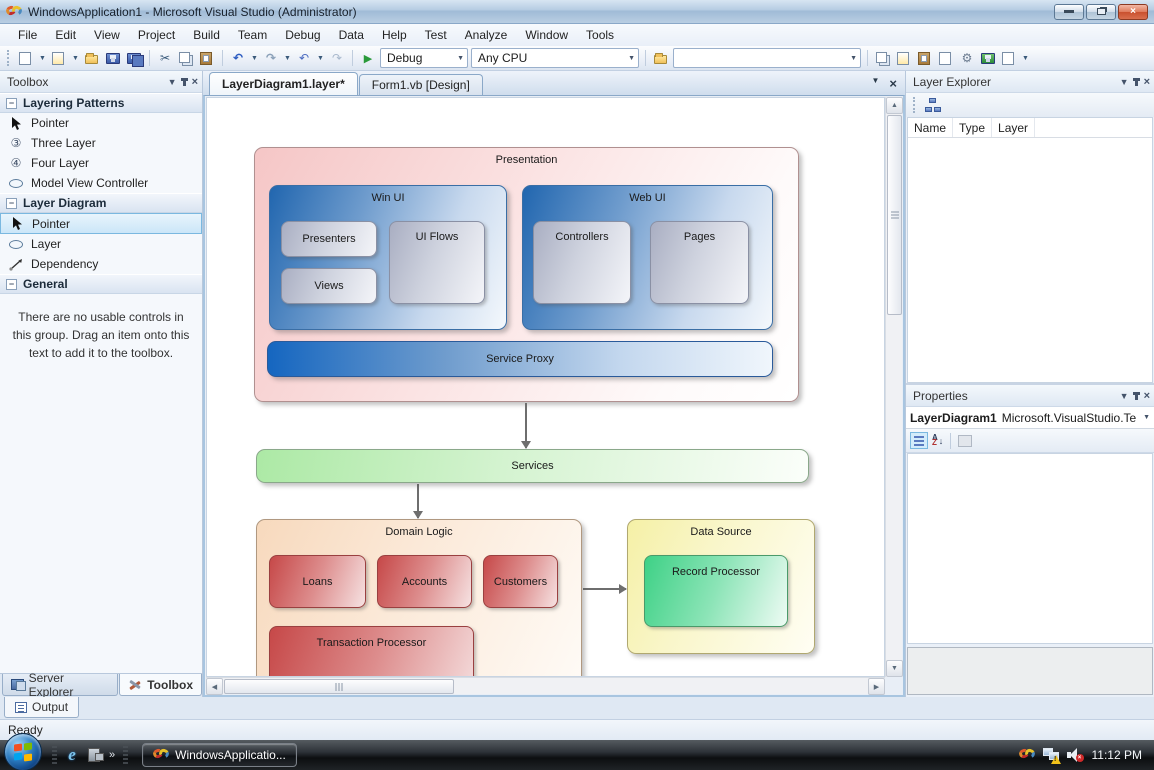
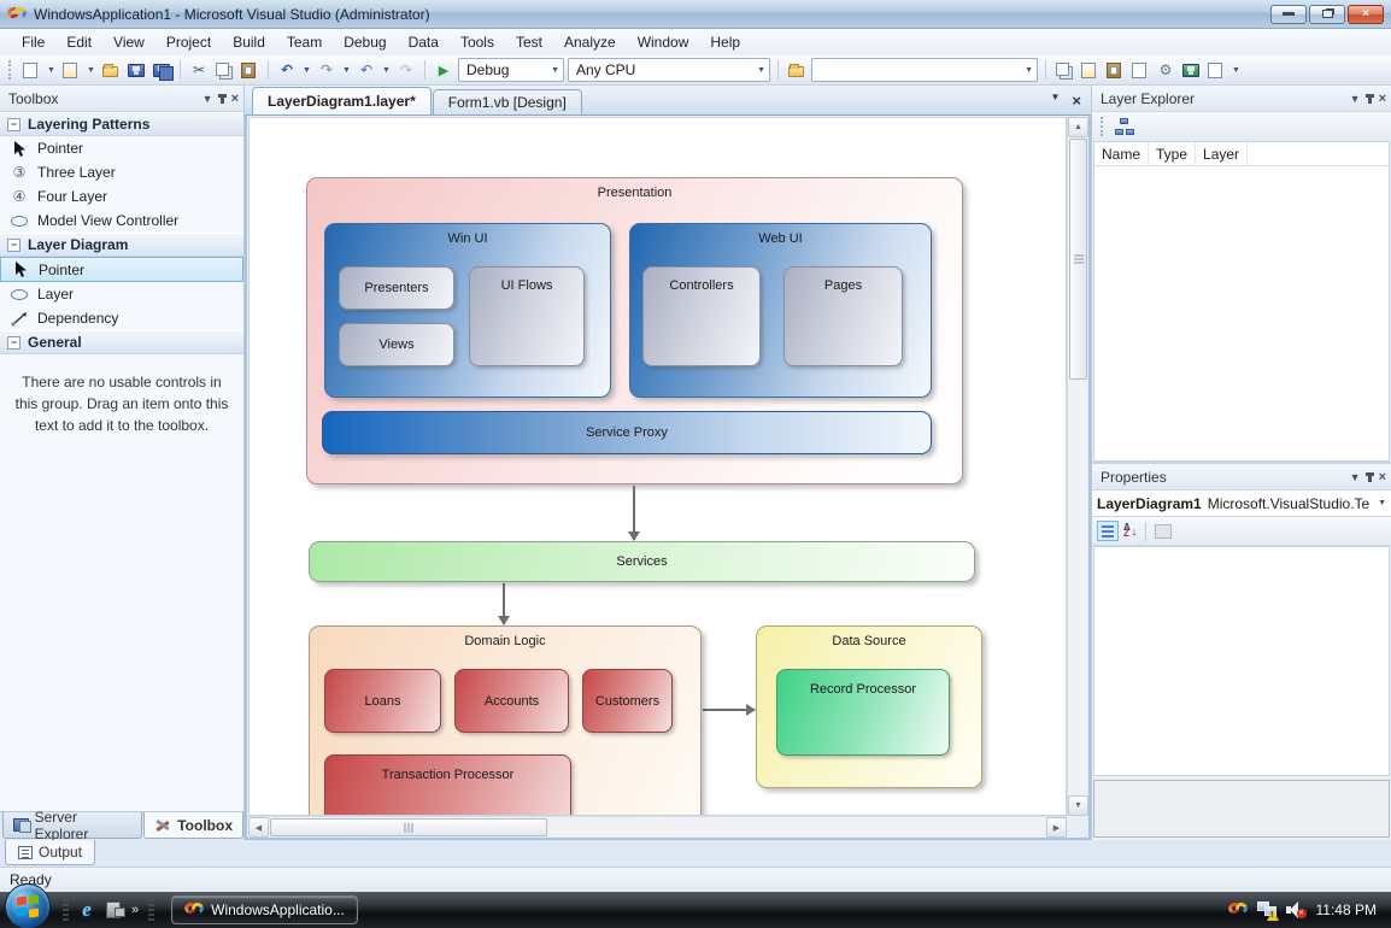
  WindowsApplication1 - Microsoft Visual Studio (Administrator)
  ×
  File
  Edit
  View
  Project
  Build
  Team
  Debug
  Data
- Help
+ Tools
  Test
  Analyze
  Window
- Tools
+ Help
  ✂
  ↶
  ↷
  ↶
  ↷
  ▶
  Debug
  Any CPU
  ⚙
  Toolbox
  ▼
  ×
  −
  Layering Patterns
  Pointer
  ③
  Three Layer
  ④
  Four Layer
  Model View Controller
  −
  Layer Diagram
  Pointer
  Layer
  Dependency
  −
  General
  There are no usable controls in this group. Drag an item onto this text to add it to the toolbox.
  Server Explorer
  Toolbox
  LayerDiagram1.layer*
  Form1.vb [Design]
  ▼
  ×
  Presentation
  Win UI
  Web UI
  Presenters
  Views
  UI Flows
  Controllers
  Pages
  Service Proxy
  Services
  Domain Logic
  Loans
  Accounts
  Customers
  Transaction Processor
  Data Source
  Record Processor
  Layer Explorer
  ▼
  ×
  Name
  Type
  Layer
  Properties
  ▼
  ×
  LayerDiagram1
  Microsoft.VisualStudio.Te
  A
  Z
  ↓
  Output
  Ready
  e
  »
  WindowsApplicatio...
- 11:12 PM
+ 11:48 PM
